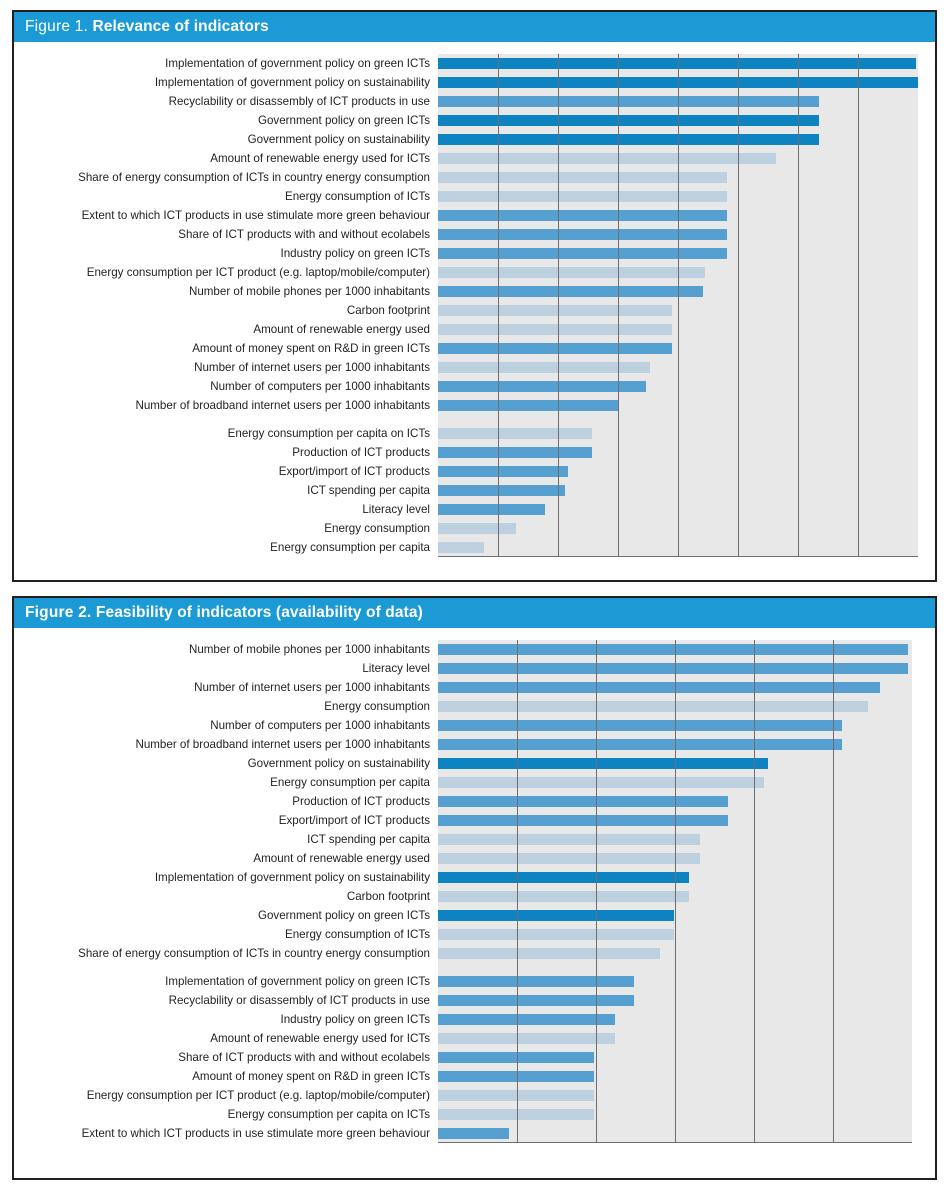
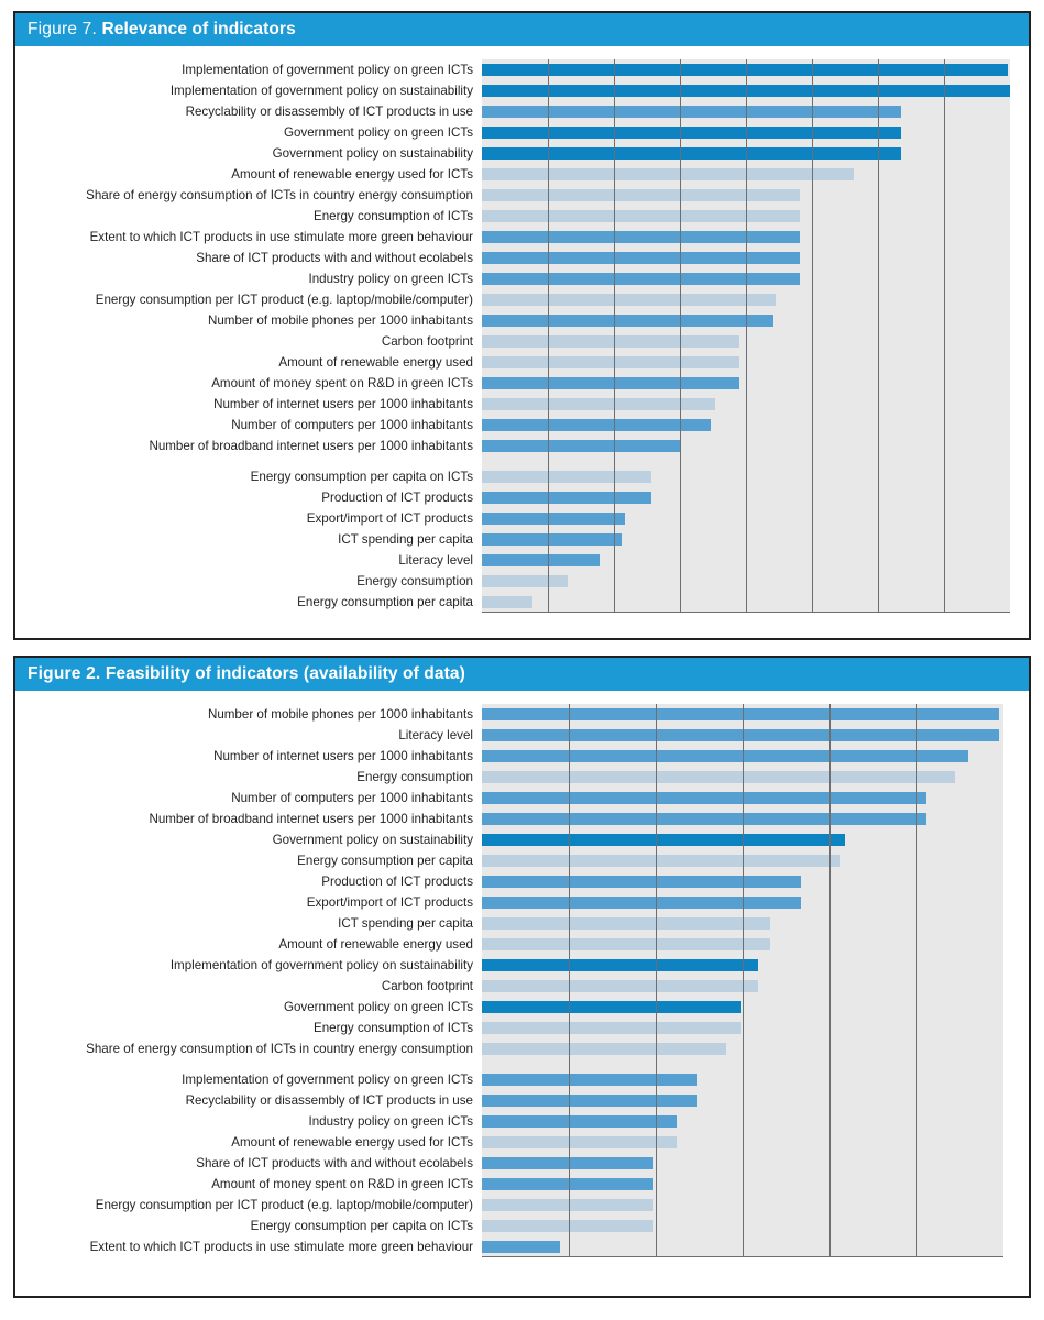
- Figure 1.
+ Figure 7.
  Relevance of indicators
  Implementation of government policy on green ICTs
  Implementation of government policy on sustainability
  Recyclability or disassembly of ICT products in use
  Government policy on green ICTs
  Government policy on sustainability
  Amount of renewable energy used for ICTs
  Share of energy consumption of ICTs in country energy consumption
  Energy consumption of ICTs
  Extent to which ICT products in use stimulate more green behaviour
  Share of ICT products with and without ecolabels
  Industry policy on green ICTs
  Energy consumption per ICT product (e.g. laptop/mobile/computer)
  Number of mobile phones per 1000 inhabitants
  Carbon footprint
  Amount of renewable energy used
  Amount of money spent on R&D in green ICTs
  Number of internet users per 1000 inhabitants
  Number of computers per 1000 inhabitants
  Number of broadband internet users per 1000 inhabitants
  Energy consumption per capita on ICTs
  Production of ICT products
  Export/import of ICT products
  ICT spending per capita
  Literacy level
  Energy consumption
  Energy consumption per capita
  Figure 2.
  Feasibility of indicators (availability of data)
  Number of mobile phones per 1000 inhabitants
  Literacy level
  Number of internet users per 1000 inhabitants
  Energy consumption
  Number of computers per 1000 inhabitants
  Number of broadband internet users per 1000 inhabitants
  Government policy on sustainability
  Energy consumption per capita
  Production of ICT products
  Export/import of ICT products
  ICT spending per capita
  Amount of renewable energy used
  Implementation of government policy on sustainability
  Carbon footprint
  Government policy on green ICTs
  Energy consumption of ICTs
  Share of energy consumption of ICTs in country energy consumption
  Implementation of government policy on green ICTs
  Recyclability or disassembly of ICT products in use
  Industry policy on green ICTs
  Amount of renewable energy used for ICTs
  Share of ICT products with and without ecolabels
  Amount of money spent on R&D in green ICTs
  Energy consumption per ICT product (e.g. laptop/mobile/computer)
  Energy consumption per capita on ICTs
  Extent to which ICT products in use stimulate more green behaviour
